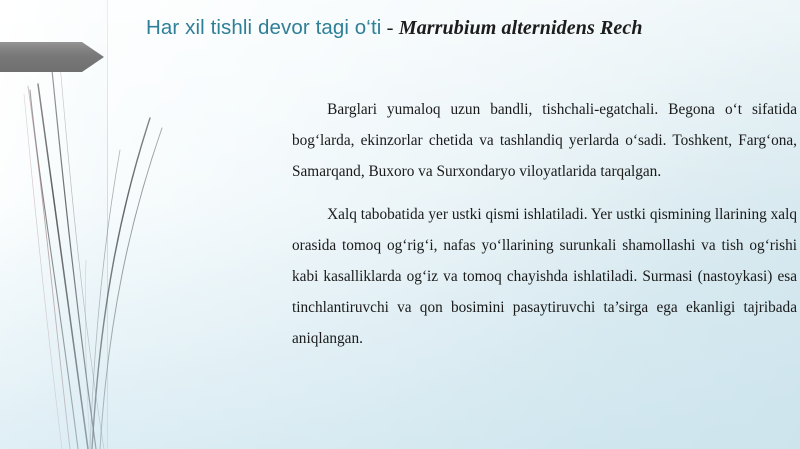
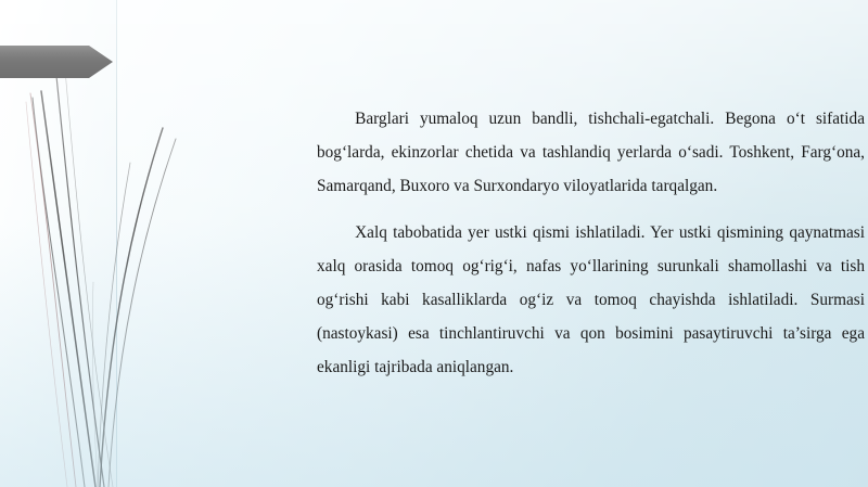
- Har xil tishli devor tagi o‘ti - Marrubium alternidens Rech
  Barglari yumaloq uzun bandli, tishchali-egatchali. Begona o‘t sifatida bog‘larda, ekinzorlar chetida va tashlandiq yerlarda o‘sadi. Toshkent, Farg‘ona, Samarqand, Buxoro va Surxondaryo viloyatlarida tarqalgan.
- Xalq tabobatida yer ustki qismi ishlatiladi. Yer ustki qismining llarining xalq orasida tomoq og‘rig‘i, nafas yo‘llarining surunkali shamollashi va tish og‘rishi kabi kasalliklarda og‘iz va tomoq chayishda ishlatiladi. Surmasi (nastoykasi) esa tinchlantiruvchi va qon bosimini pasaytiruvchi ta’sirga ega ekanligi tajribada aniqlangan.
+ Xalq tabobatida yer ustki qismi ishlatiladi. Yer ustki qismining qaynatmasi xalq orasida tomoq og‘rig‘i, nafas yo‘llarining surunkali shamollashi va tish og‘rishi kabi kasalliklarda og‘iz va tomoq chayishda ishlatiladi. Surmasi (nastoykasi) esa tinchlantiruvchi va qon bosimini pasaytiruvchi ta’sirga ega ekanligi tajribada aniqlangan.
